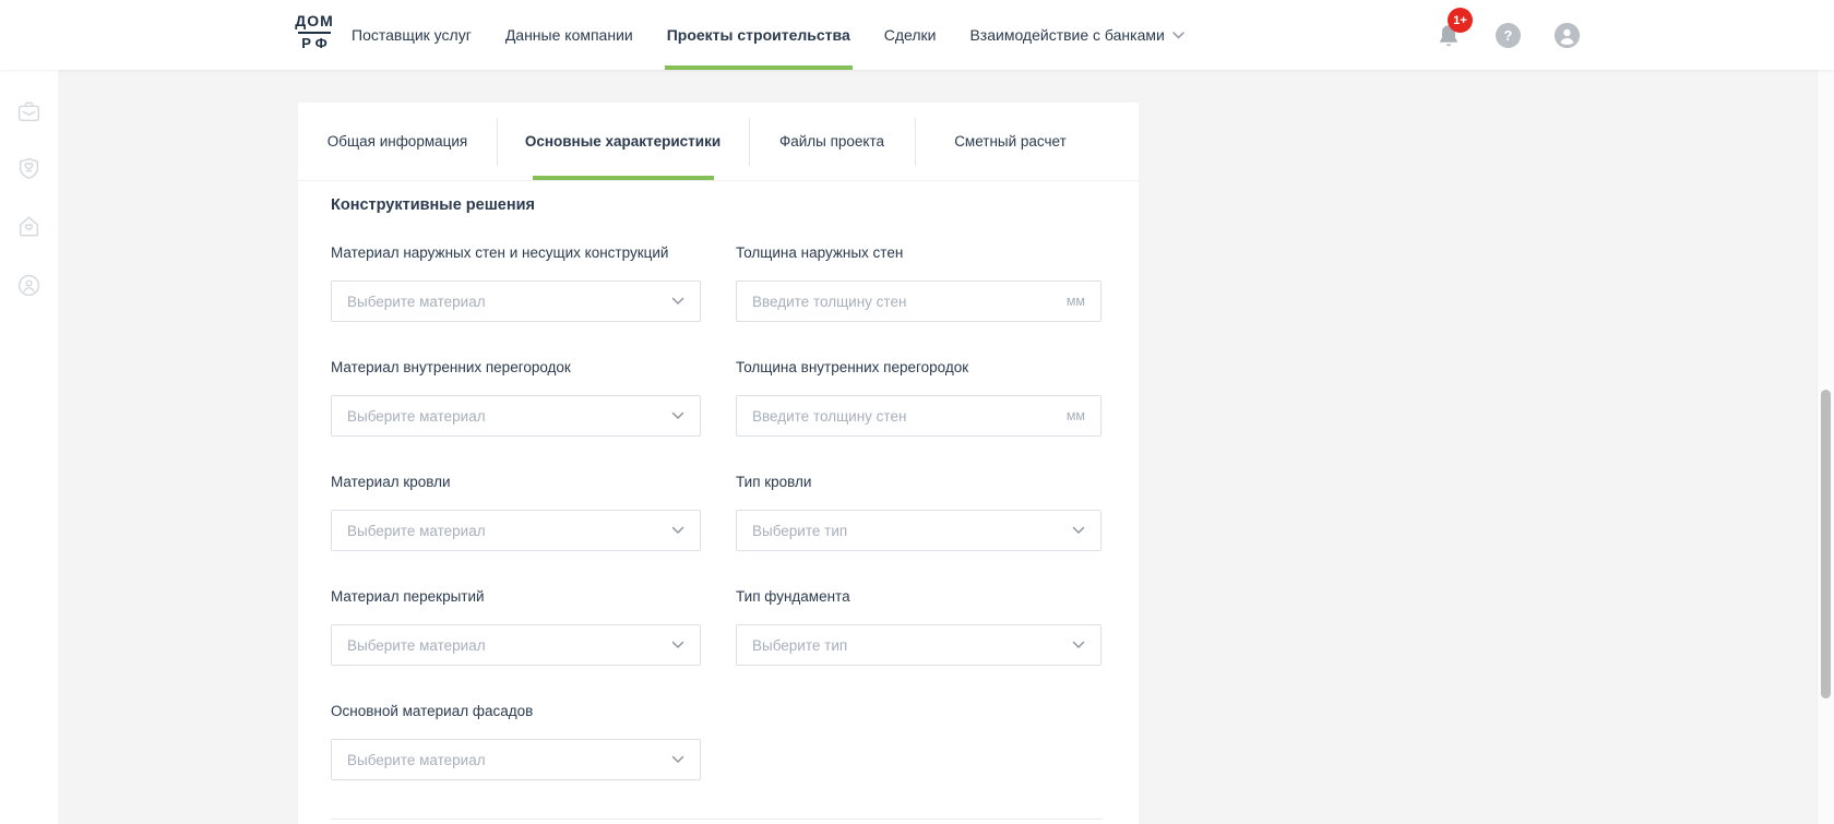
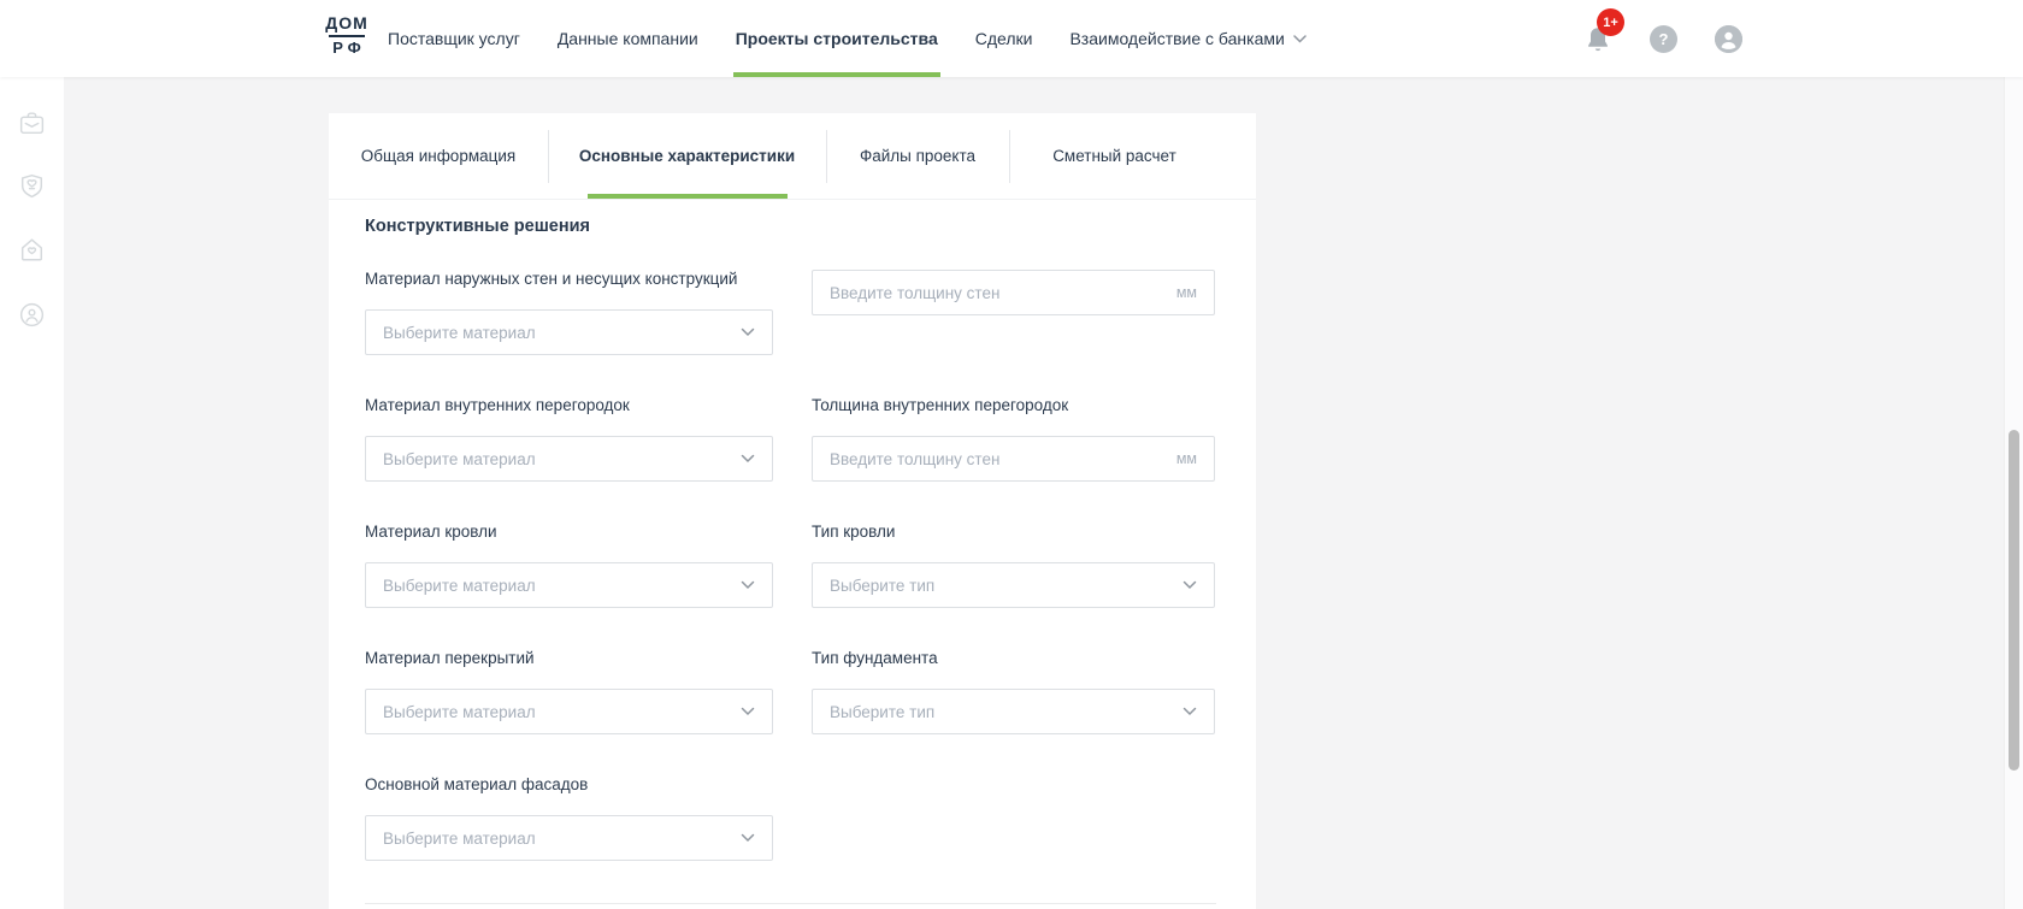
  ДОМ
  РФ
  Поставщик услуг
  Данные компании
  Проекты строительства
  Сделки
  Взаимодействие с банками
  1+
  ?
  Общая информация
  Основные характеристики
  Файлы проекта
  Сметный расчет
  Конструктивные решения
  Материал наружных стен и несущих конструкций
  Выберите материал
- Толщина наружных стен
  Введите толщину стен
  мм
  Материал внутренних перегородок
  Выберите материал
  Толщина внутренних перегородок
  Введите толщину стен
  мм
  Материал кровли
  Выберите материал
  Тип кровли
  Выберите тип
  Материал перекрытий
  Выберите материал
  Тип фундамента
  Выберите тип
  Основной материал фасадов
  Выберите материал
